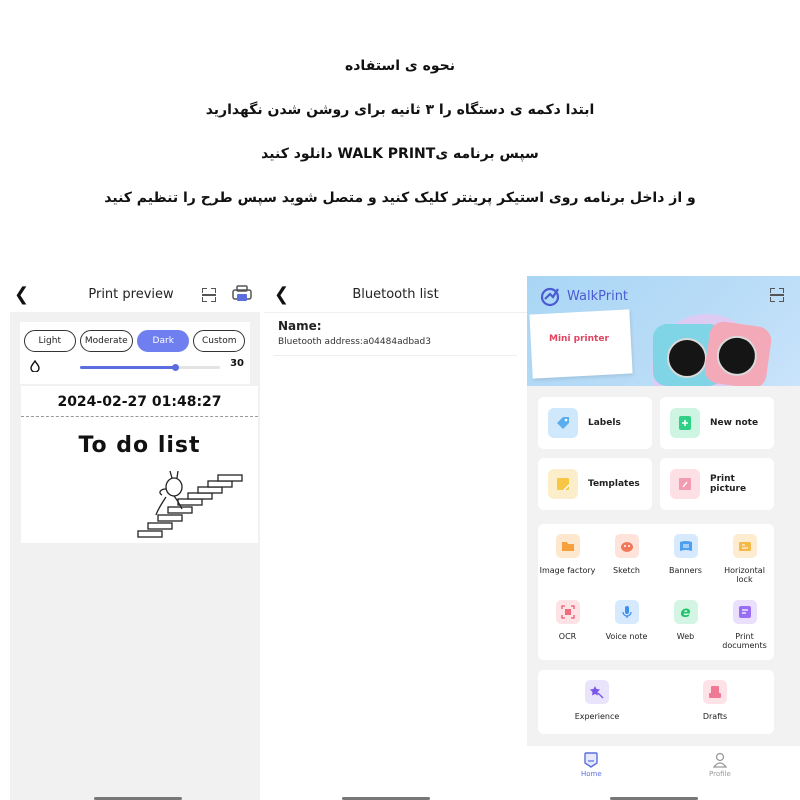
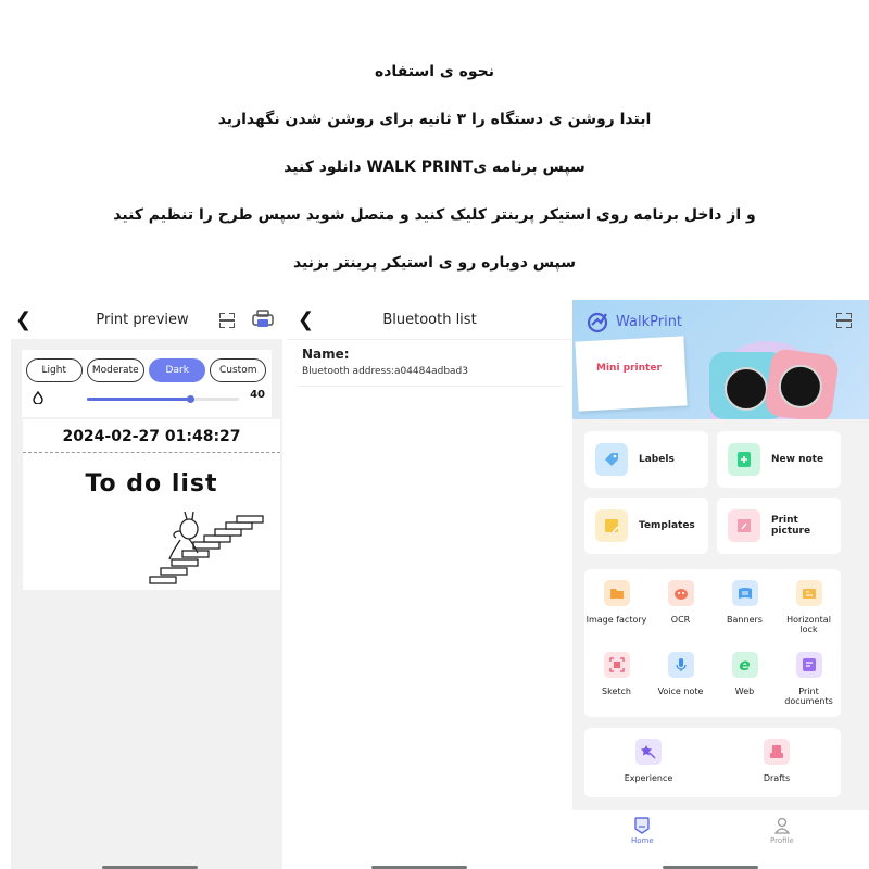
  نحوه ی استفاده
- ابتدا دکمه ی دستگاه را ۳ ثانیه برای روشن شدن نگهدارید
+ ابتدا روشن ی دستگاه را ۳ ثانیه برای روشن شدن نگهدارید
  سپس برنامه یWALK PRINT دانلود کنید
  و از داخل برنامه روی استیکر پرینتر کلیک کنید و متصل شوید سپس طرح را تنظیم کنید
+ سپس دوباره رو ی استیکر پرینتر بزنید
  ❮
  Print preview
  Light
  Moderate
  Dark
  Custom
- 30
+ 40
  2024-02-27 01:48:27
  To do list
  ❮
  Bluetooth list
  Name:
  Bluetooth address:a04484adbad3
  WalkPrint
  Mini printer
  Labels
  New note
  Templates
  Print picture
  Image factory
- Sketch
+ OCR
  Banners
  Horizontal lock
- OCR
+ Sketch
  Voice note
  e
  Web
  Print documents
  Experience
  Drafts
  Home
  Profile
